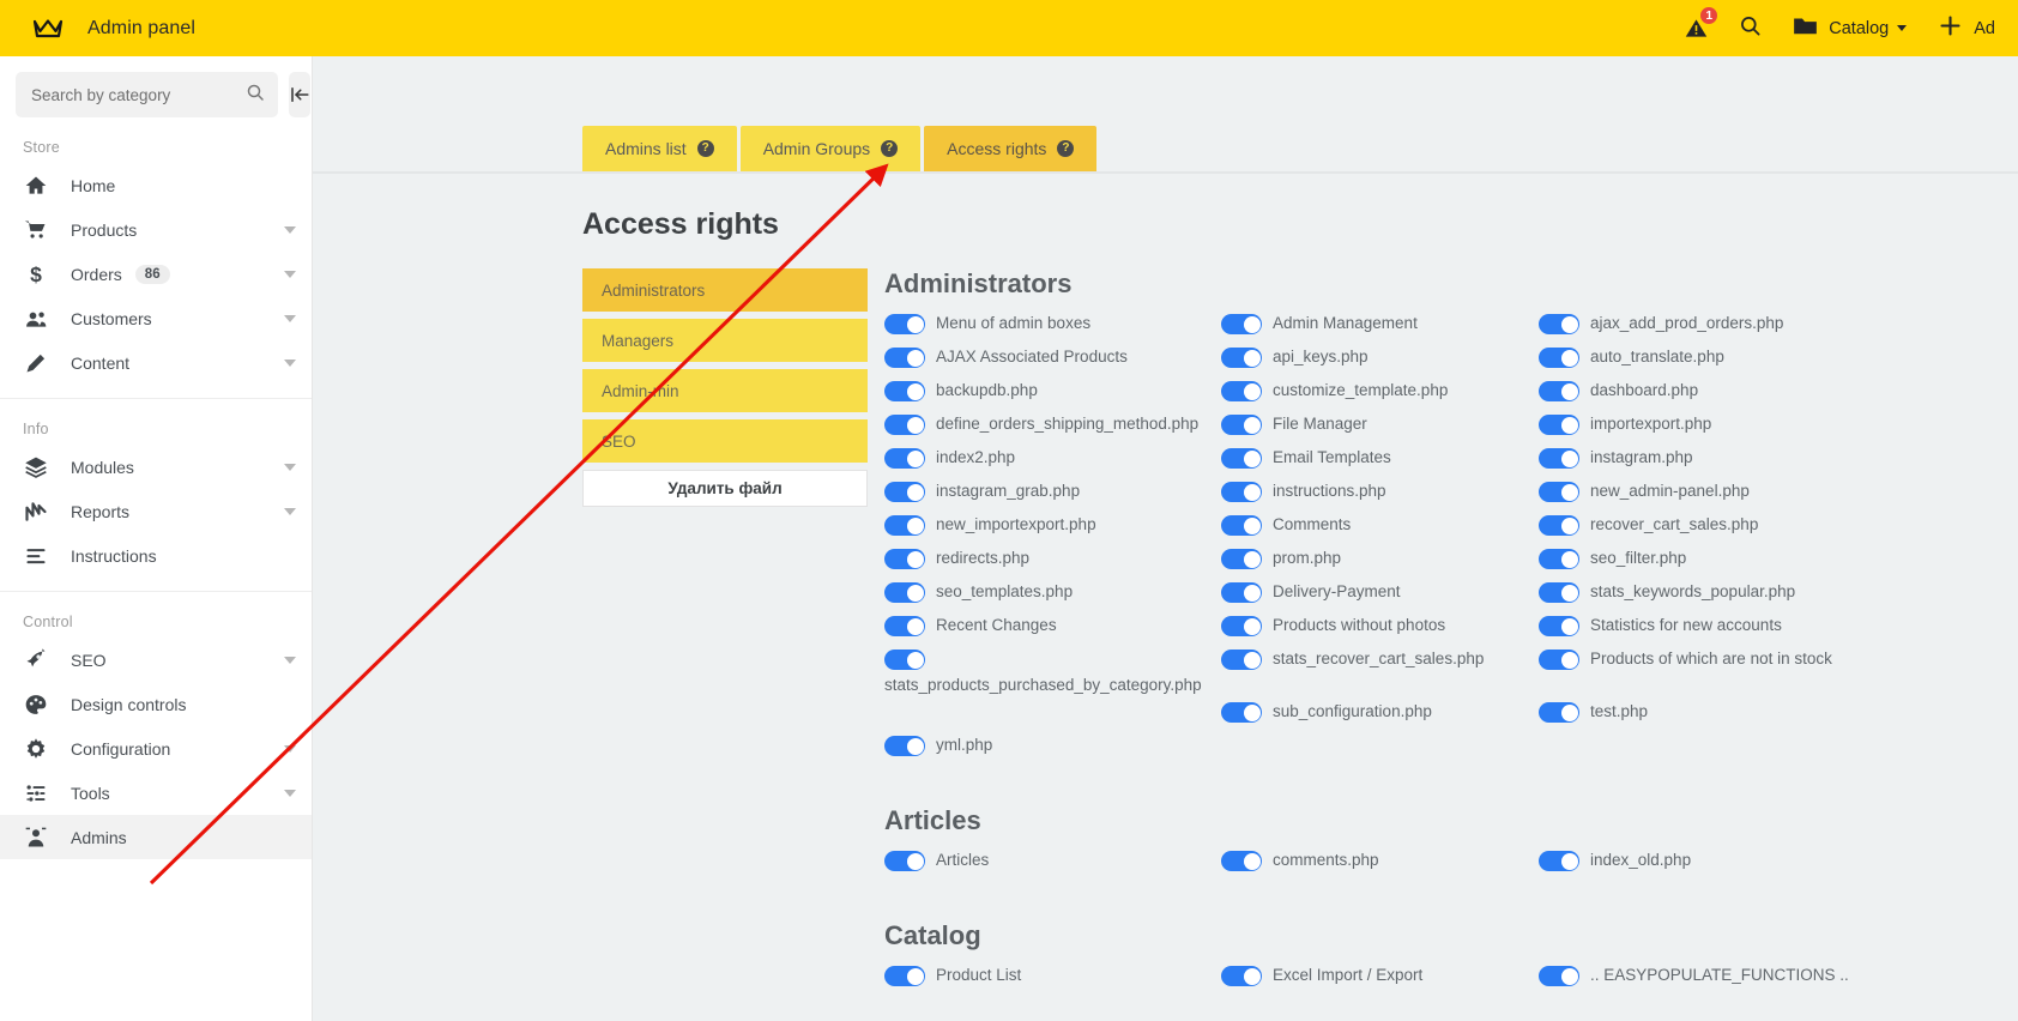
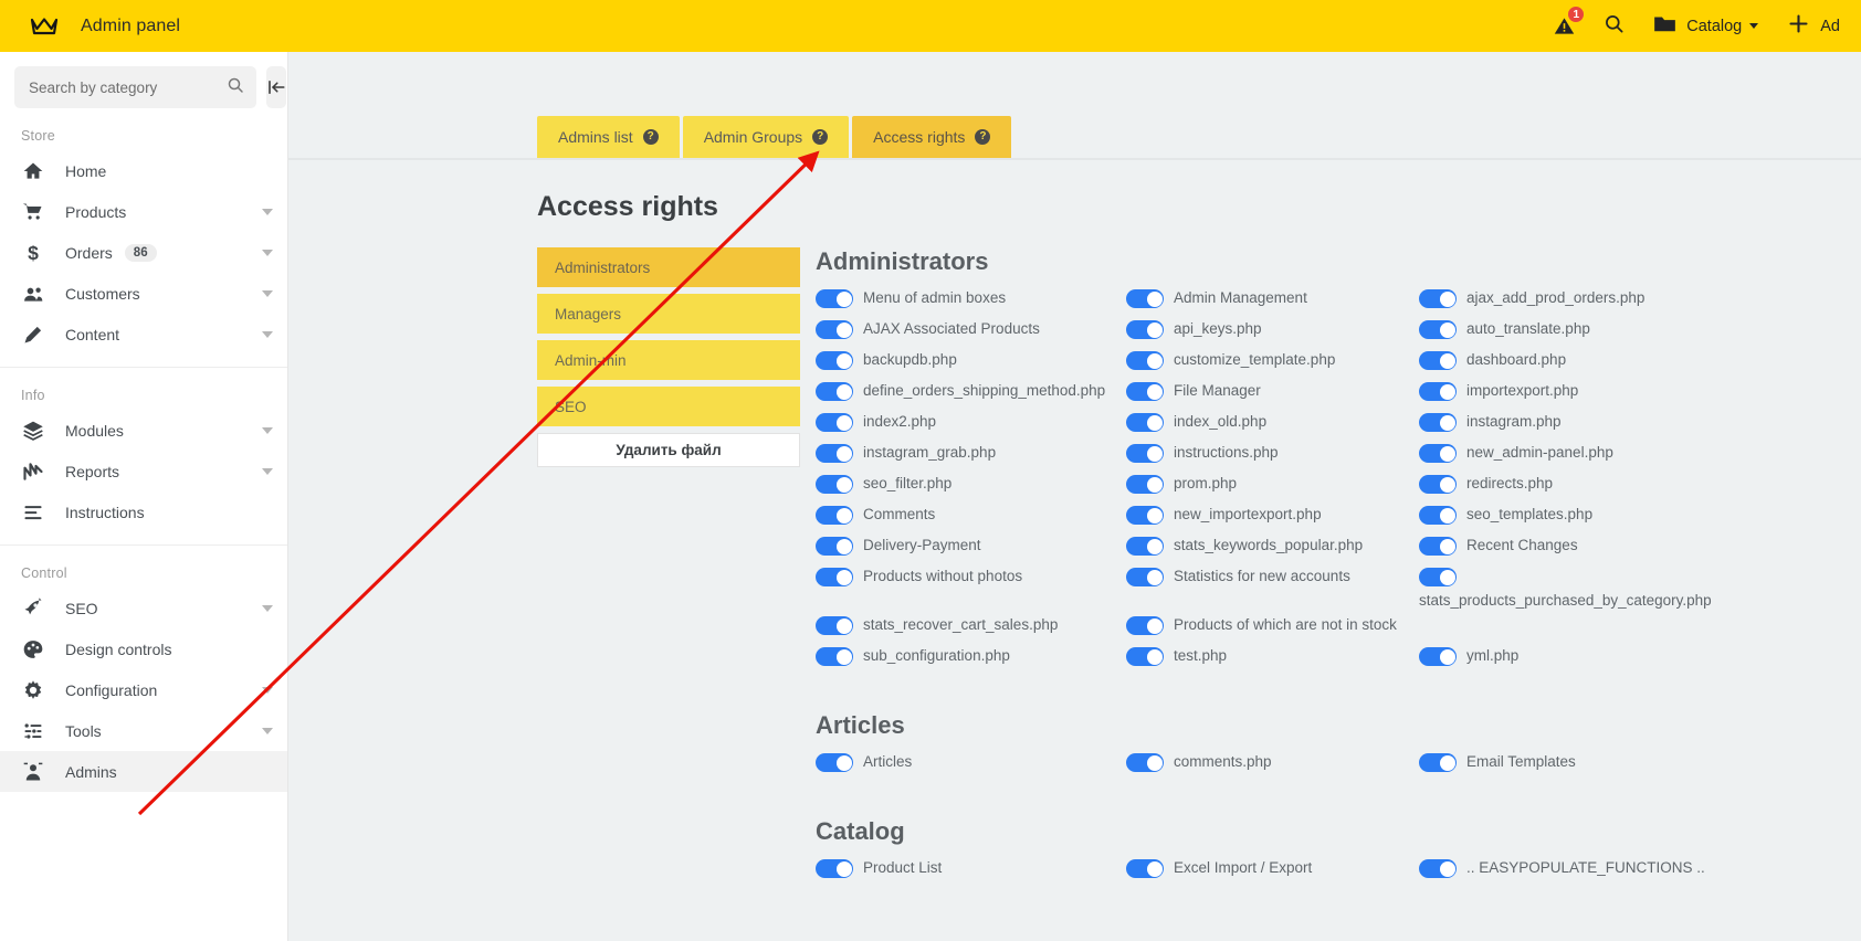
  Admin panel
  1
  Catalog
  Ad
  Search by category
  Store
  Home
  Products
  $
  Orders
  86
  Customers
  Content
  Info
  Modules
  Reports
  Instructions
  Control
  SEO
  Design controls
  Configuration
  Tools
  Admins
  Admins list
  ?
  Admin Groups
  ?
  Access rights
  ?
  Access rights
  Administrators
  Managers
  Admin-min
  SEO
  Удалить файл
  Administrators
  Menu of admin boxes
  Admin Management
  ajax_add_prod_orders.php
  AJAX Associated Products
  api_keys.php
  auto_translate.php
  backupdb.php
  customize_template.php
  dashboard.php
  define_orders_shipping_method.php
  File Manager
  importexport.php
  index2.php
- Email Templates
+ index_old.php
  instagram.php
  instagram_grab.php
  instructions.php
  new_admin-panel.php
- new_importexport.php
+ seo_filter.php
- Comments
+ prom.php
- recover_cart_sales.php
  redirects.php
- prom.php
+ Comments
- seo_filter.php
+ new_importexport.php
  seo_templates.php
  Delivery-Payment
  stats_keywords_popular.php
  Recent Changes
  Products without photos
  Statistics for new accounts
  stats_products_purchased_by_category.php
  stats_recover_cart_sales.php
  Products of which are not in stock
  sub_configuration.php
  test.php
  yml.php
  Articles
  Articles
  comments.php
- index_old.php
+ Email Templates
  Catalog
  Product List
  Excel Import / Export
  .. EASYPOPULATE_FUNCTIONS ..
